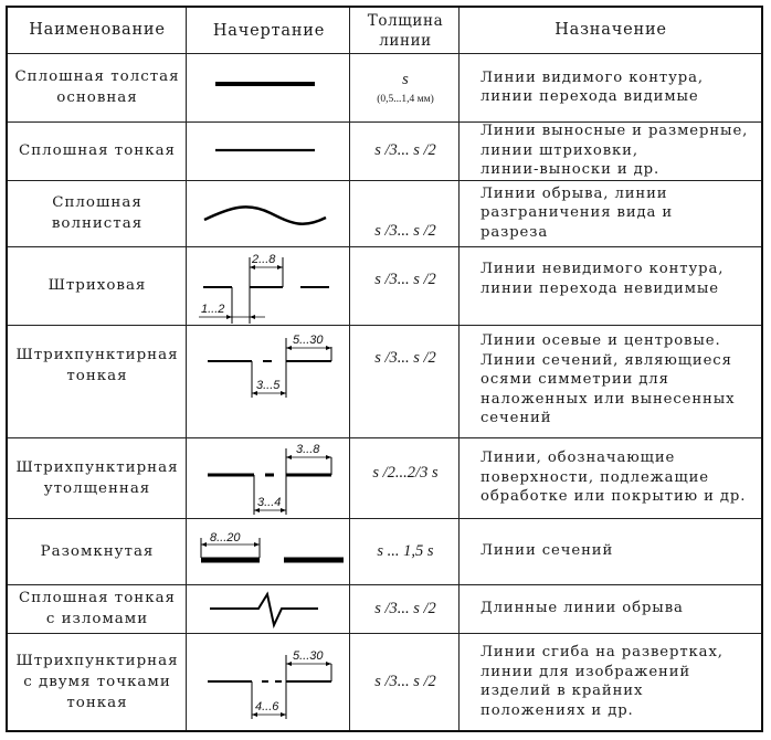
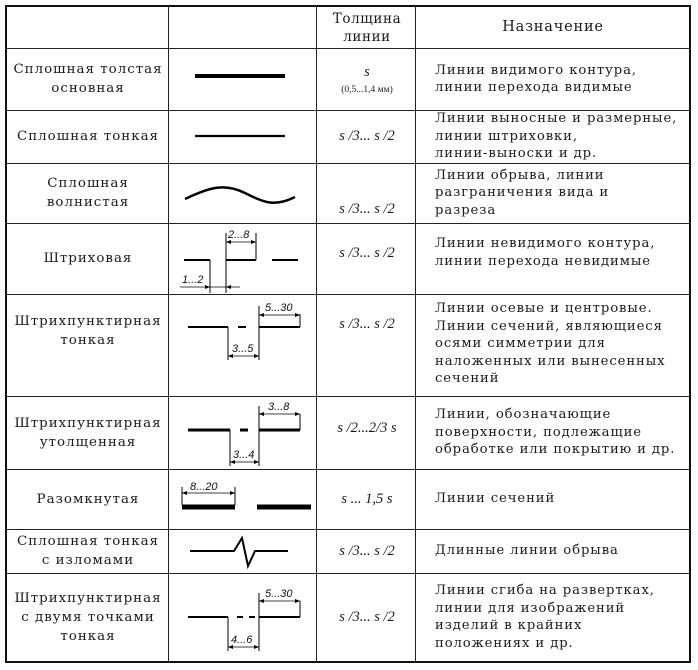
- Наименование
- Начертание
  Толщина
  линии
  Назначение
  Сплошная толстая
  основная
  s
  (0,5...1,4 мм)
  Линии видимого контура,
  линии перехода видимые
  Сплошная тонкая
  s /3... s /2
  Линии выносные и размерные,
  линии штриховки,
  линии-выноски и др.
  Сплошная
  волнистая
  s /3... s /2
  Линии обрыва, линии
  разграничения вида и
  разреза
  Штриховая
  2...8
  1...2
  s /3... s /2
  Линии невидимого контура,
  линии перехода невидимые
  Штрихпунктирная
  тонкая
  5...30
  3...5
  s /3... s /2
  Линии осевые и центровые.
  Линии сечений, являющиеся
  осями симметрии для
  наложенных или вынесенных
  сечений
  Штрихпунктирная
  утолщенная
  3...8
  3...4
  s /2...2/3 s
  Линии, обозначающие
  поверхности, подлежащие
  обработке или покрытию и др.
  Разомкнутая
  8...20
  s ... 1,5 s
  Линии сечений
  Сплошная тонкая
  с изломами
  s /3... s /2
  Длинные линии обрыва
  Штрихпунктирная
  с двумя точками
  тонкая
  5...30
  4...6
  s /3... s /2
  Линии сгиба на развертках,
  линии для изображений
  изделий в крайних
  положениях и др.
